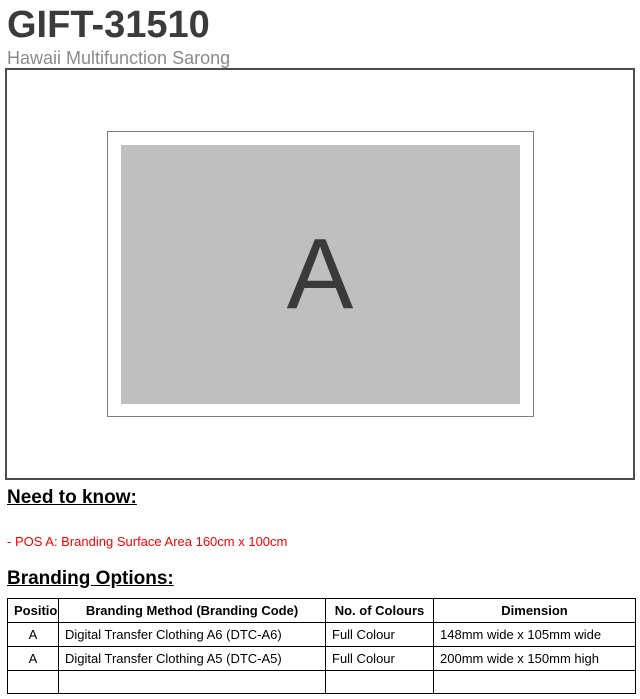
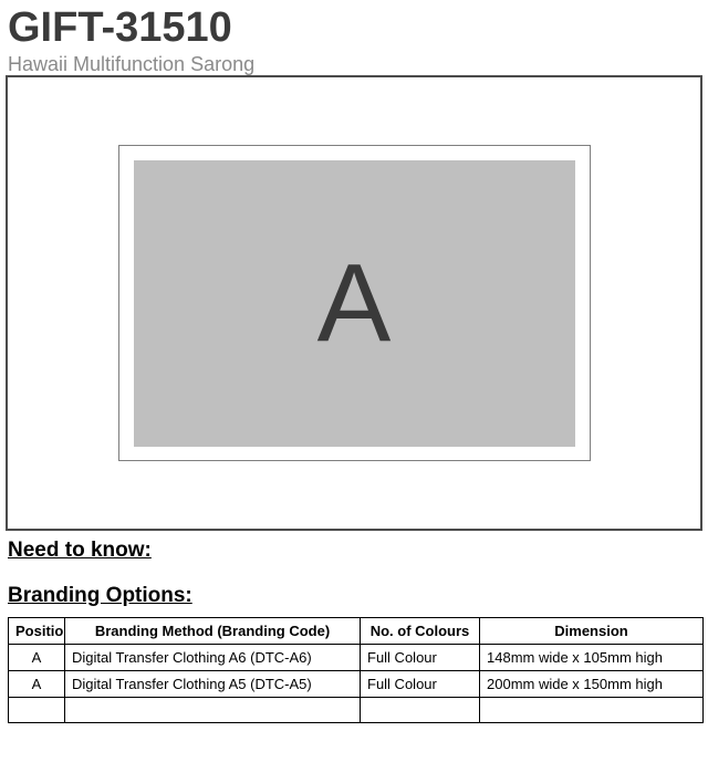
  GIFT-31510
  Hawaii Multifunction Sarong
  A
  Need to know:
- - POS A: Branding Surface Area 160cm x 100cm
  Branding Options:
  Positio	Branding Method (Branding Code)	No. of Colours	Dimension
- A	Digital Transfer Clothing A6 (DTC-A6)	Full Colour	148mm wide x 105mm wide
+ A	Digital Transfer Clothing A6 (DTC-A6)	Full Colour	148mm wide x 105mm high
  A	Digital Transfer Clothing A5 (DTC-A5)	Full Colour	200mm wide x 150mm high
